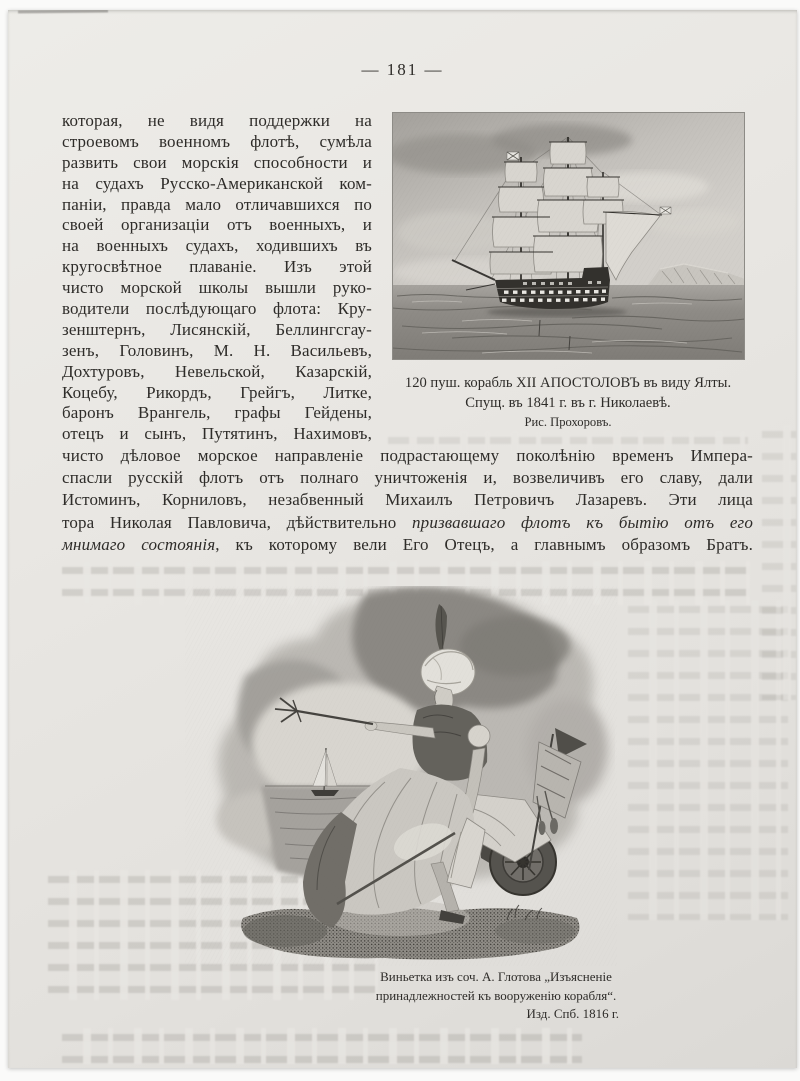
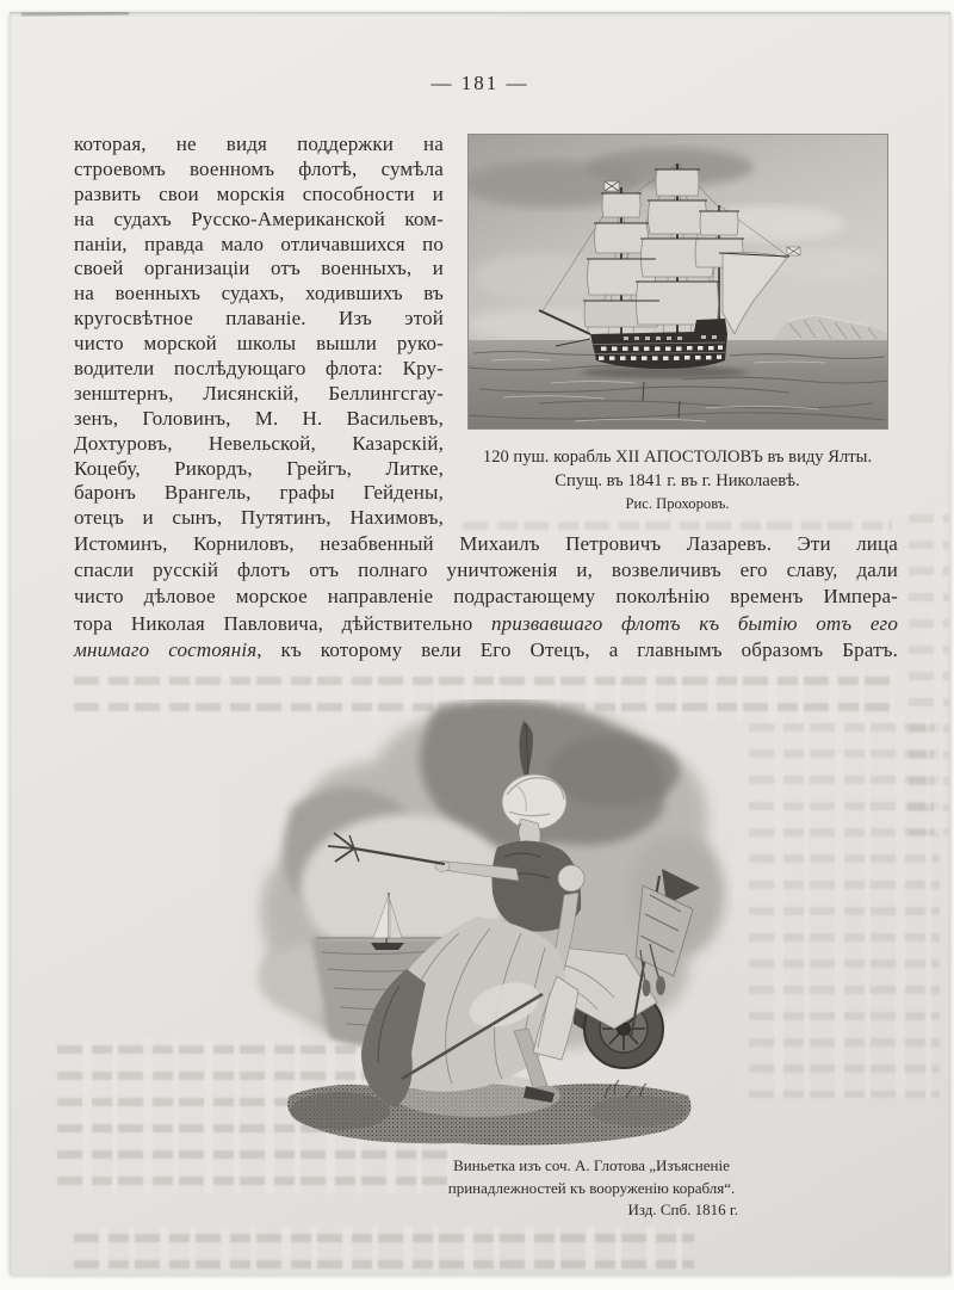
  — 181 —
  которая, не видя поддержки на
  строевомъ военномъ флотѣ, сумѣла
  развить свои морскія способности и
  на судахъ Русско-Американской ком-
  паніи, правда мало отличавшихся по
  своей организаціи отъ военныхъ, и
  на военныхъ судахъ, ходившихъ въ
  кругосвѣтное плаваніе. Изъ этой
  чисто морской школы вышли руко-
  водители послѣдующаго флота: Кру-
  зенштернъ, Лисянскій, Беллингсгау-
  зенъ, Головинъ, М. Н. Васильевъ,
  Дохтуровъ, Невельской, Казарскій,
  Коцебу, Рикордъ, Грейгъ, Литке,
  баронъ Врангель, графы Гейдены,
  отецъ и сынъ, Путятинъ, Нахимовъ,
  120 пуш. корабль XII АПОСТОЛОВЪ въ виду Ялты.
  Спущ. въ 1841 г. въ г. Николаевѣ.
  Рис. Прохоровъ.
- чисто дѣловое морское направленіе подрастающему поколѣнію временъ Импера-
+ Истоминъ, Корниловъ, незабвенный Михаилъ Петровичъ Лазаревъ. Эти лица
  спасли русскій флотъ отъ полнаго уничтоженія и, возвеличивъ его славу, дали
- Истоминъ, Корниловъ, незабвенный Михаилъ Петровичъ Лазаревъ. Эти лица
+ чисто дѣловое морское направленіе подрастающему поколѣнію временъ Импера-
  тора Николая Павловича, дѣйствительно призвавшаго флотъ къ бытію отъ его
  мнимаго состоянія, къ которому вели Его Отецъ, а главнымъ образомъ Братъ.
  Виньетка изъ соч. А. Глотова „Изъясненіе
  принадлежностей къ вооруженію корабля“.
  Изд. Спб. 1816 г.
